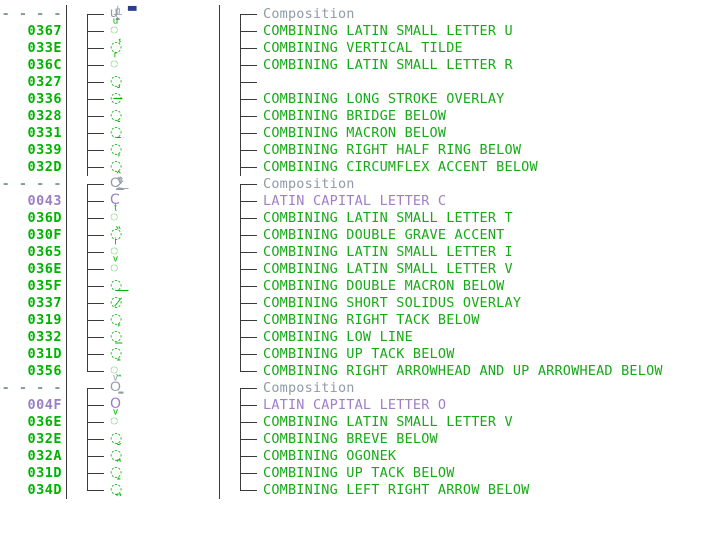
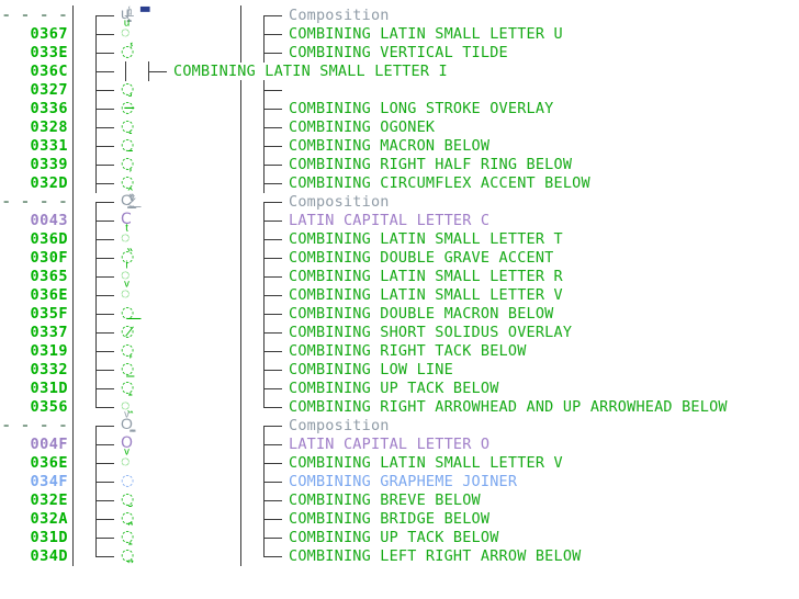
  ▃
  - - - -
  u̶̧̨̱̹̭̯ͧ̾ͬ
  Composition
  0367
  ◌ͧ
  COMBINING LATIN SMALL LETTER U
  033E
  ◌̾
  COMBINING VERTICAL TILDE
  036C
- ◌ͬ
- COMBINING LATIN SMALL LETTER R
+ COMBINING LATIN SMALL LETTER I
  0327
  ◌̧
  0336
  ◌̶
  COMBINING LONG STROKE OVERLAY
  0328
  ◌̨
- COMBINING BRIDGE BELOW
+ COMBINING OGONEK
  0331
  ◌̱
  COMBINING MACRON BELOW
  0339
  ◌̹
  COMBINING RIGHT HALF RING BELOW
  032D
  ◌̭
  COMBINING CIRCUMFLEX ACCENT BELOW
  - - - -
  C̷̙̲̝͖ͭ̏ͥͮ͟
  Composition
  0043
  C
  LATIN CAPITAL LETTER C
  036D
  ◌ͭ
  COMBINING LATIN SMALL LETTER T
  030F
  ◌̏
  COMBINING DOUBLE GRAVE ACCENT
  0365
  ◌ͥ
- COMBINING LATIN SMALL LETTER I
+ COMBINING LATIN SMALL LETTER R
  036E
  ◌ͮ
  COMBINING LATIN SMALL LETTER V
  035F
  ◌͟
  COMBINING DOUBLE MACRON BELOW
  0337
  ◌̷
  COMBINING SHORT SOLIDUS OVERLAY
  0319
  ◌̙
  COMBINING RIGHT TACK BELOW
  0332
  ◌̲
  COMBINING LOW LINE
  031D
  ◌̝
  COMBINING UP TACK BELOW
  0356
  ◌͖
  COMBINING RIGHT ARROWHEAD AND UP ARROWHEAD BELOW
  - - - -
  Oͮ͏̮̪̝͍
  Composition
  004F
  O
  LATIN CAPITAL LETTER O
  036E
  ◌ͮ
  COMBINING LATIN SMALL LETTER V
+ 034F
+ ◌͏
+ COMBINING GRAPHEME JOINER
  032E
  ◌̮
  COMBINING BREVE BELOW
  032A
  ◌̪
- COMBINING OGONEK
+ COMBINING BRIDGE BELOW
  031D
  ◌̝
  COMBINING UP TACK BELOW
  034D
  ◌͍
  COMBINING LEFT RIGHT ARROW BELOW
